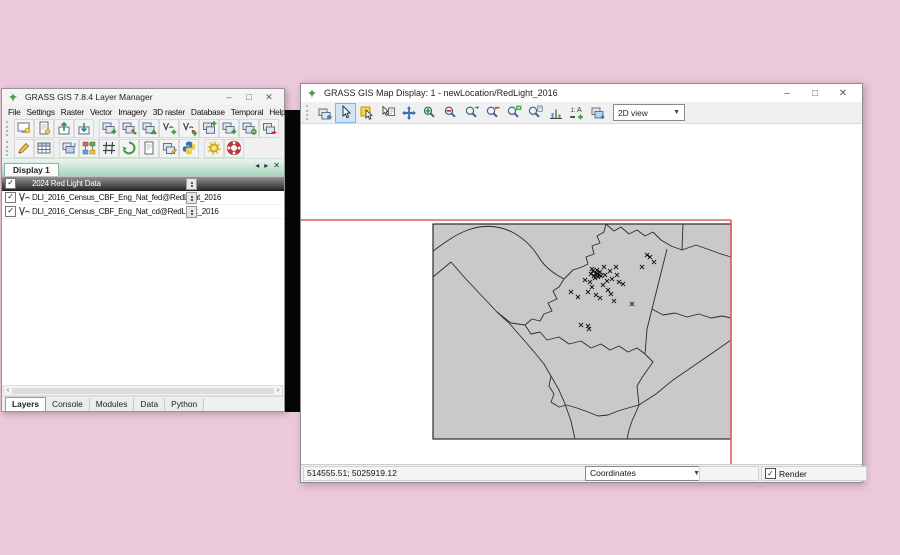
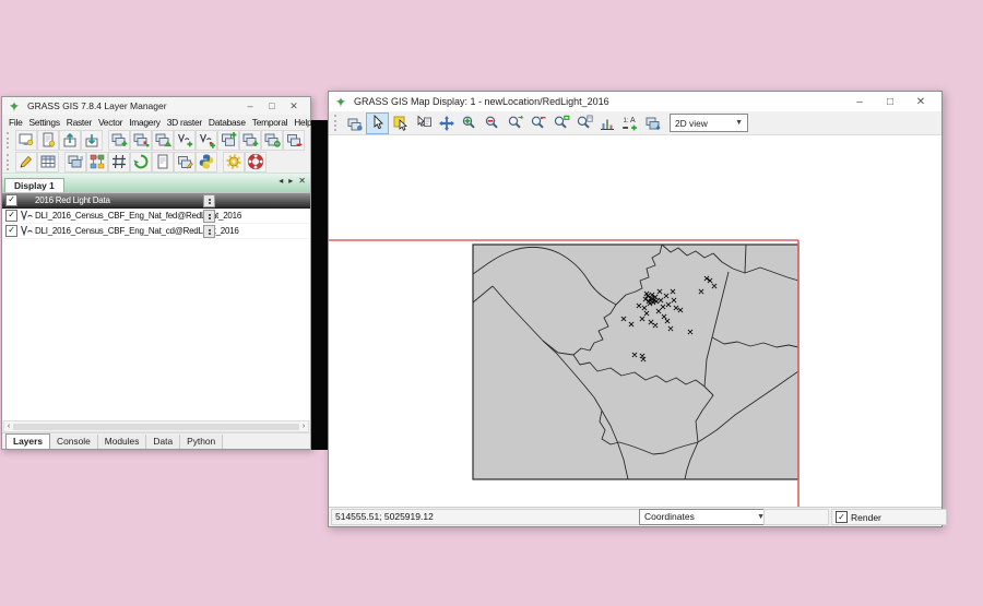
  GRASS GIS 7.8.4 Layer Manager
  –
  □
  ✕
  File
  Settings
  Raster
  Vector
  Imagery
  3D raster
  Database
  Temporal
  Help
  Display 1
  ◂
  ▸
  ✕
  ✓
- 2024 Red Light Data
+ 2016 Red Light Data
  ✓
  DLI_2016_Census_CBF_Eng_Nat_fed@Redt_2016
  ✓
  DLI_2016_Census_CBF_Eng_Nat_cd@RedL_2016
  Layers
  Console
  Modules
  Data
  Python
  GRASS GIS Map Display: 1 - newLocation/RedLight_2016
  –
  □
  ✕
  2D view
  514555.51; 5025919.12
  Coordinates
  ✓
  Render
